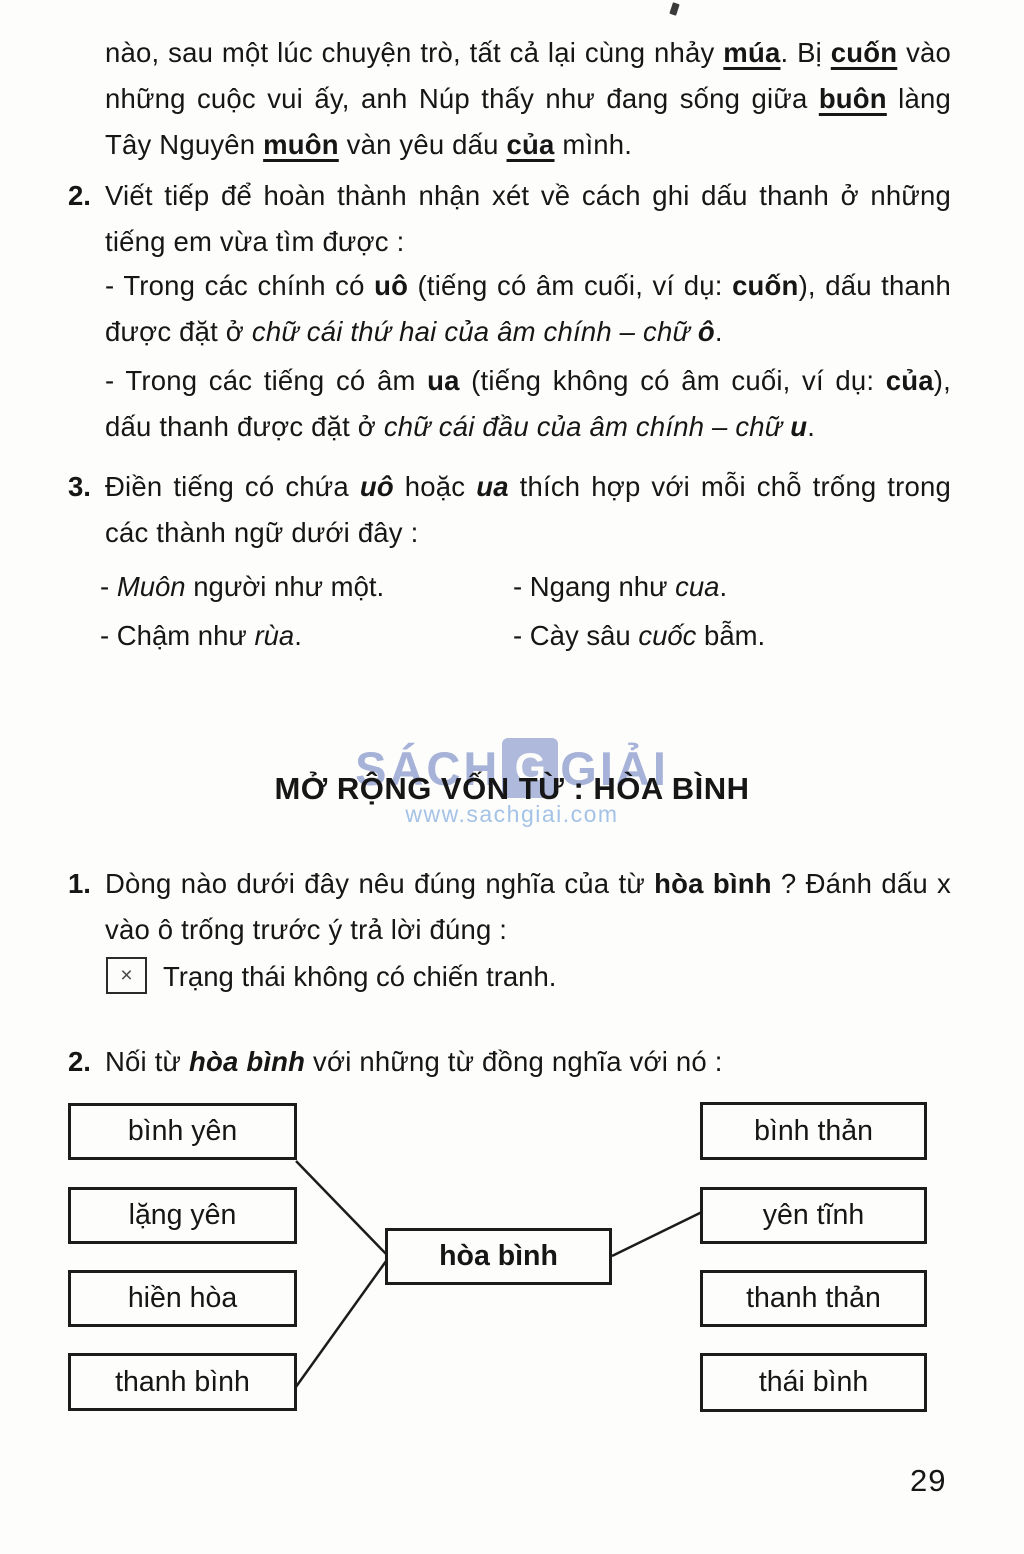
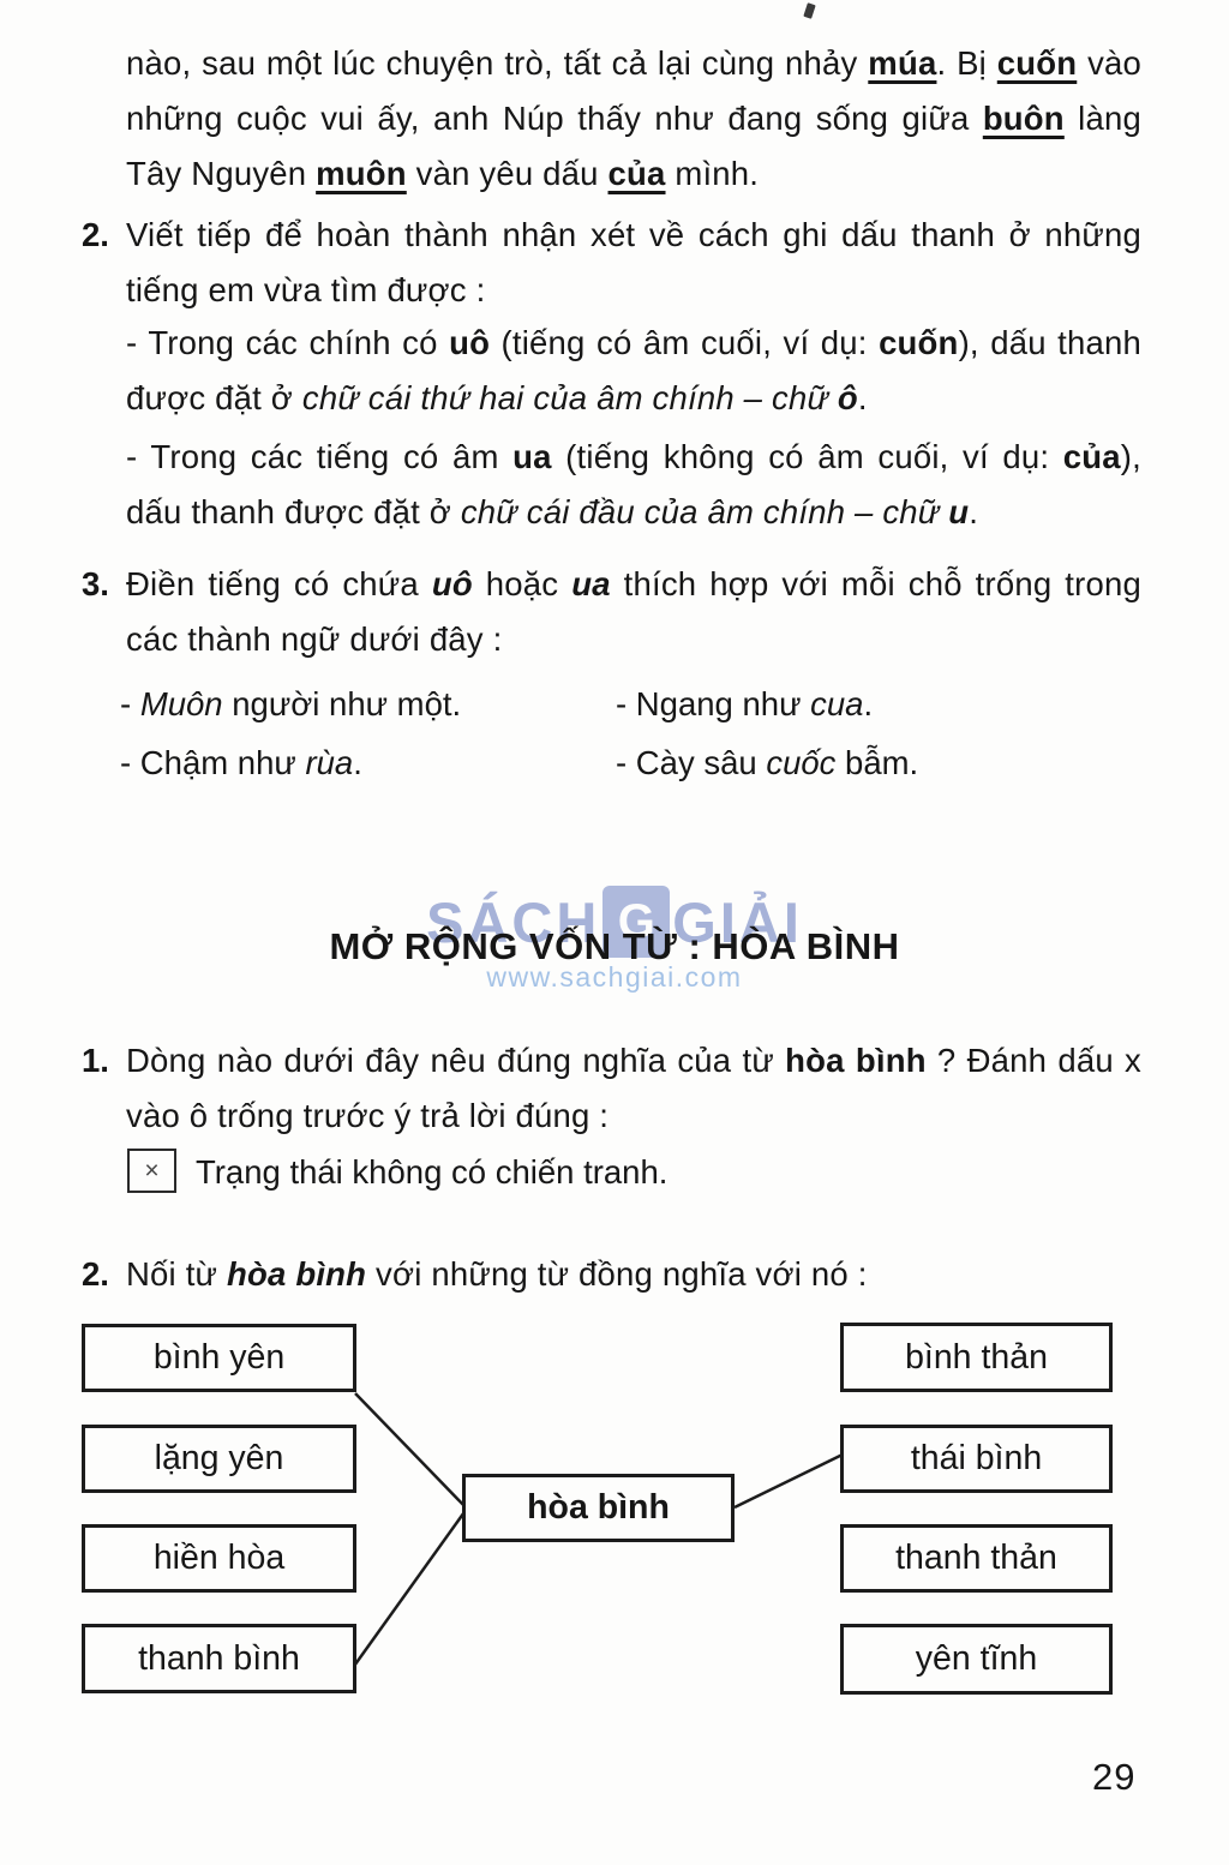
  nào, sau một lúc chuyện trò, tất cả lại cùng nhảy múa. Bị cuốn vào những cuộc vui ấy, anh Núp thấy như đang sống giữa buôn làng Tây Nguyên muôn vàn yêu dấu của mình.
  2.
  Viết tiếp để hoàn thành nhận xét về cách ghi dấu thanh ở những tiếng em vừa tìm được :
  - Trong các chính có uô (tiếng có âm cuối, ví dụ: cuốn), dấu thanh được đặt ở chữ cái thứ hai của âm chính – chữ ô.
  - Trong các tiếng có âm ua (tiếng không có âm cuối, ví dụ: của), dấu thanh được đặt ở chữ cái đầu của âm chính – chữ u.
  3.
  Điền tiếng có chứa uô hoặc ua thích hợp với mỗi chỗ trống trong các thành ngữ dưới đây :
  - Muôn người như một.
  - Ngang như cua.
  - Chậm như rùa.
  - Cày sâu cuốc bẫm.
  SÁCH
  G
  GIẢI
  www.sachgiai.com
  MỞ RỘNG VỐN TỪ : HÒA BÌNH
  1.
  Dòng nào dưới đây nêu đúng nghĩa của từ hòa bình ? Đánh dấu x vào ô trống trước ý trả lời đúng :
  ×
  Trạng thái không có chiến tranh.
  2.
  Nối từ hòa bình với những từ đồng nghĩa với nó :
  bình yên
  lặng yên
  hiền hòa
  thanh bình
  hòa bình
  bình thản
- yên tĩnh
+ thái bình
  thanh thản
- thái bình
+ yên tĩnh
  29
